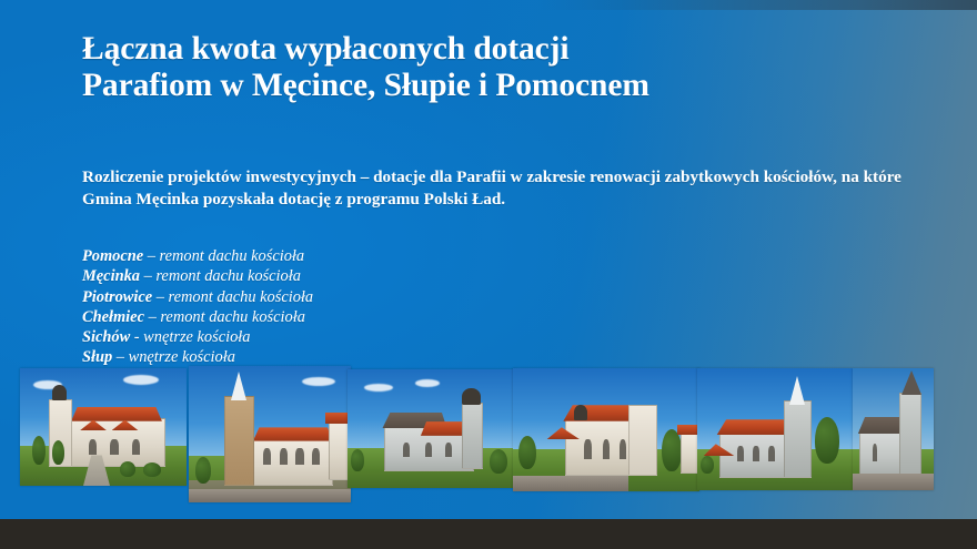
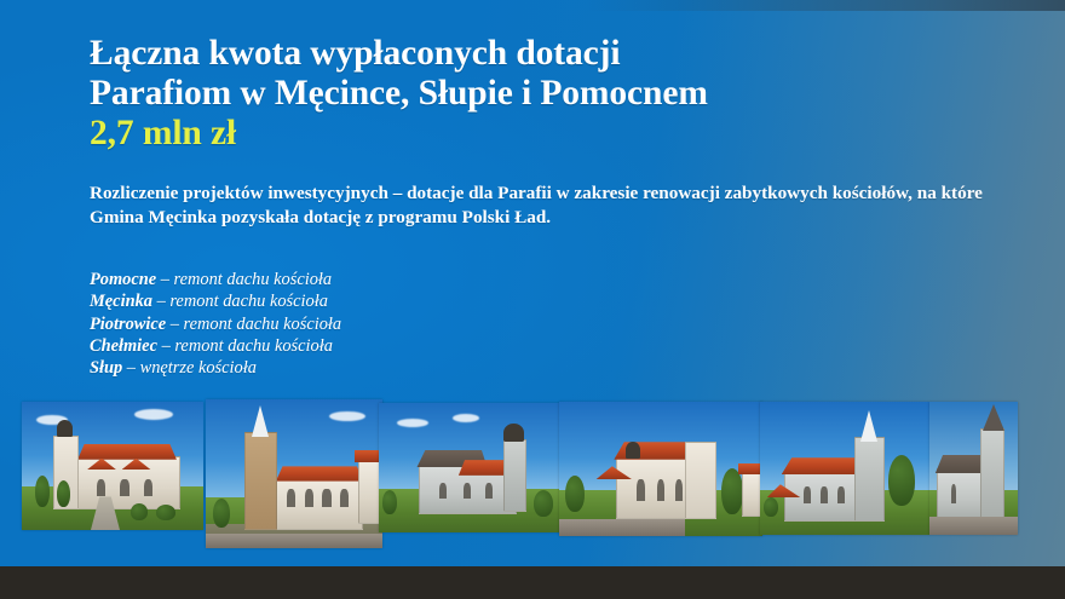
  Łączna kwota wypłaconych dotacji
  Parafiom w Męcince, Słupie i Pomocnem
+ 2,7 mln zł
  Rozliczenie projektów inwestycyjnych – dotacje dla Parafii w zakresie renowacji zabytkowych kościołów, na które Gmina Męcinka pozyskała dotację z programu Polski Ład.
  Pomocne – remont dachu kościoła
  Męcinka – remont dachu kościoła
  Piotrowice – remont dachu kościoła
  Chełmiec – remont dachu kościoła
- Sichów - wnętrze kościoła
  Słup – wnętrze kościoła
